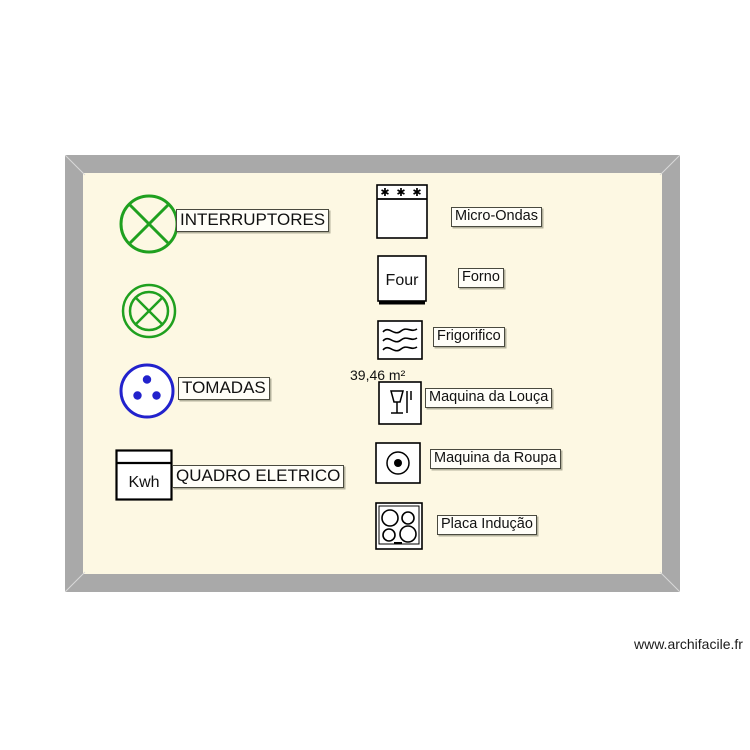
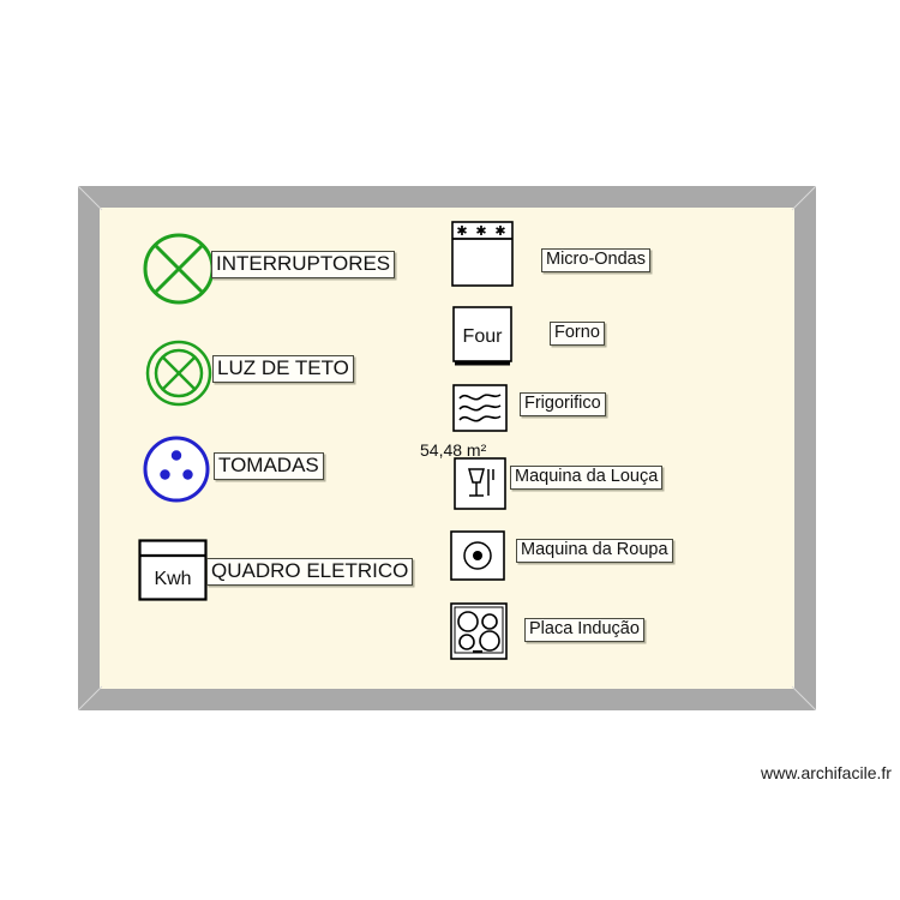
  INTERRUPTORES
+ LUZ DE TETO
  TOMADAS
  Kwh
  QUADRO ELETRICO
  ✱
  ✱
  ✱
  Micro-Ondas
  Four
  Forno
  Frigorifico
- 39,46 m²
+ 54,48 m²
  Maquina da Louça
  Maquina da Roupa
  Placa Indução
  www.archifacile.fr
